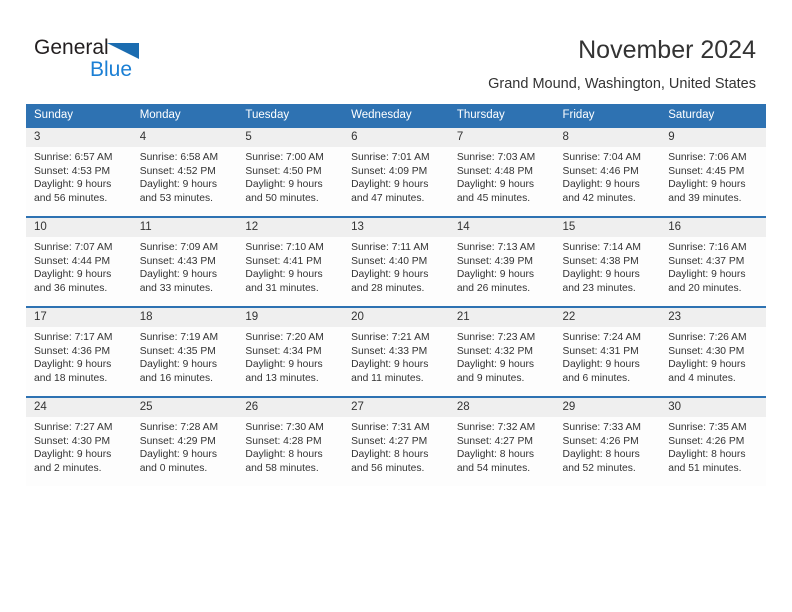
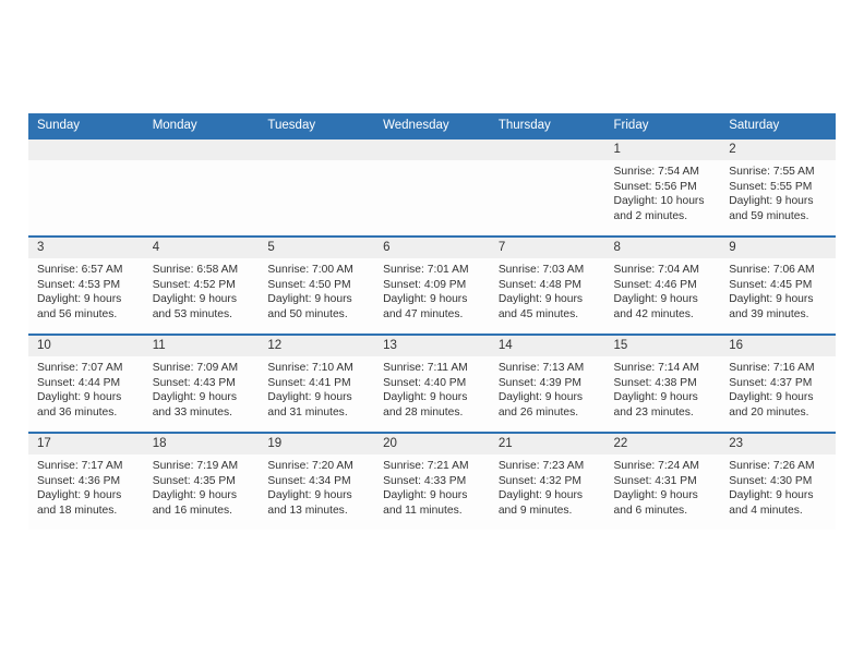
- General
- Blue
- November 2024
- Grand Mound, Washington, United States
  Sunday	Monday	Tuesday	Wednesday	Thursday	Friday	Saturday
+ 					1Sunrise: 7:54 AMSunset: 5:56 PMDaylight: 10 hoursand 2 minutes.	2Sunrise: 7:55 AMSunset: 5:55 PMDaylight: 9 hoursand 59 minutes.
  3Sunrise: 6:57 AMSunset: 4:53 PMDaylight: 9 hoursand 56 minutes.	4Sunrise: 6:58 AMSunset: 4:52 PMDaylight: 9 hoursand 53 minutes.	5Sunrise: 7:00 AMSunset: 4:50 PMDaylight: 9 hoursand 50 minutes.	6Sunrise: 7:01 AMSunset: 4:09 PMDaylight: 9 hoursand 47 minutes.	7Sunrise: 7:03 AMSunset: 4:48 PMDaylight: 9 hoursand 45 minutes.	8Sunrise: 7:04 AMSunset: 4:46 PMDaylight: 9 hoursand 42 minutes.	9Sunrise: 7:06 AMSunset: 4:45 PMDaylight: 9 hoursand 39 minutes.
  10Sunrise: 7:07 AMSunset: 4:44 PMDaylight: 9 hoursand 36 minutes.	11Sunrise: 7:09 AMSunset: 4:43 PMDaylight: 9 hoursand 33 minutes.	12Sunrise: 7:10 AMSunset: 4:41 PMDaylight: 9 hoursand 31 minutes.	13Sunrise: 7:11 AMSunset: 4:40 PMDaylight: 9 hoursand 28 minutes.	14Sunrise: 7:13 AMSunset: 4:39 PMDaylight: 9 hoursand 26 minutes.	15Sunrise: 7:14 AMSunset: 4:38 PMDaylight: 9 hoursand 23 minutes.	16Sunrise: 7:16 AMSunset: 4:37 PMDaylight: 9 hoursand 20 minutes.
  17Sunrise: 7:17 AMSunset: 4:36 PMDaylight: 9 hoursand 18 minutes.	18Sunrise: 7:19 AMSunset: 4:35 PMDaylight: 9 hoursand 16 minutes.	19Sunrise: 7:20 AMSunset: 4:34 PMDaylight: 9 hoursand 13 minutes.	20Sunrise: 7:21 AMSunset: 4:33 PMDaylight: 9 hoursand 11 minutes.	21Sunrise: 7:23 AMSunset: 4:32 PMDaylight: 9 hoursand 9 minutes.	22Sunrise: 7:24 AMSunset: 4:31 PMDaylight: 9 hoursand 6 minutes.	23Sunrise: 7:26 AMSunset: 4:30 PMDaylight: 9 hoursand 4 minutes.
- 24Sunrise: 7:27 AMSunset: 4:30 PMDaylight: 9 hoursand 2 minutes.	25Sunrise: 7:28 AMSunset: 4:29 PMDaylight: 9 hoursand 0 minutes.	26Sunrise: 7:30 AMSunset: 4:28 PMDaylight: 8 hoursand 58 minutes.	27Sunrise: 7:31 AMSunset: 4:27 PMDaylight: 8 hoursand 56 minutes.	28Sunrise: 7:32 AMSunset: 4:27 PMDaylight: 8 hoursand 54 minutes.	29Sunrise: 7:33 AMSunset: 4:26 PMDaylight: 8 hoursand 52 minutes.	30Sunrise: 7:35 AMSunset: 4:26 PMDaylight: 8 hoursand 51 minutes.
